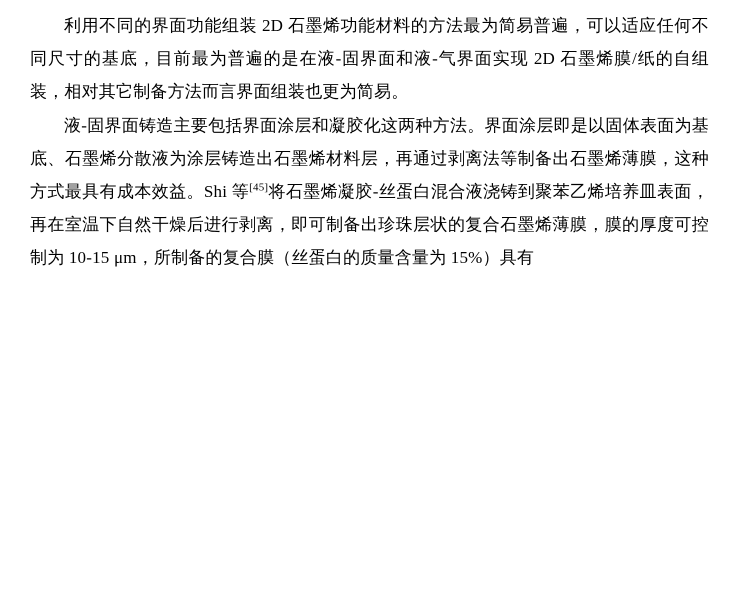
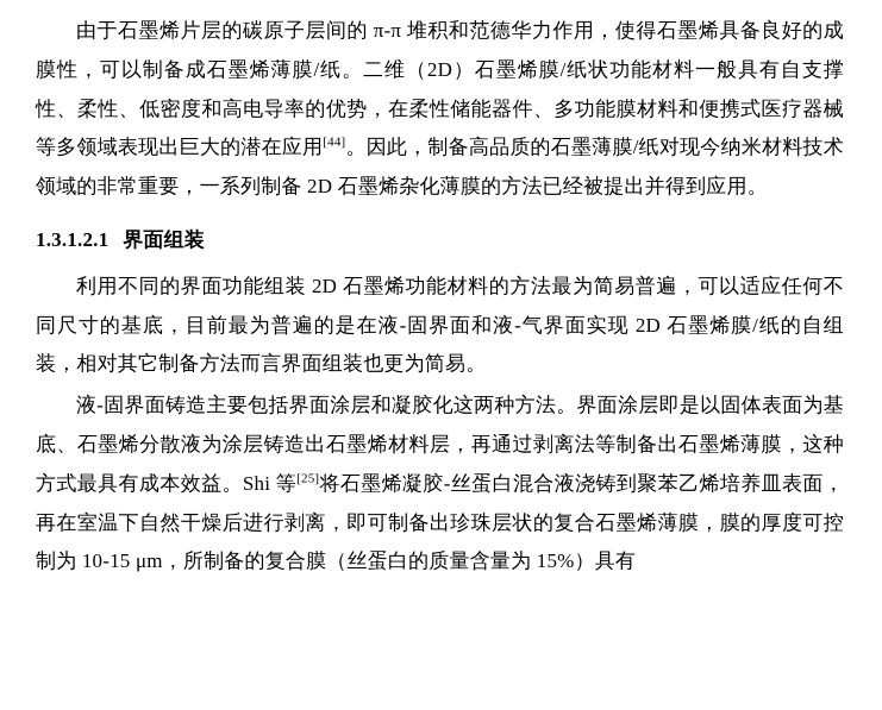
+ 由于石墨烯片层的碳原子层间的 π-π 堆积和范德华力作用，使得石墨烯具备良好的成膜性，可以制备成石墨烯薄膜/纸。二维（2D）石墨烯膜/纸状功能材料一般具有自支撑性、柔性、低密度和高电导率的优势，在柔性储能器件、多功能膜材料和便携式医疗器械等多领域表现出巨大的潜在应用[44]。因此，制备高品质的石墨薄膜/纸对现今纳米材料技术领域的非常重要，一系列制备 2D 石墨烯杂化薄膜的方法已经被提出并得到应用。
+ 1.3.1.2.1 界面组装
  利用不同的界面功能组装 2D 石墨烯功能材料的方法最为简易普遍，可以适应任何不同尺寸的基底，目前最为普遍的是在液-固界面和液-气界面实现 2D 石墨烯膜/纸的自组装，相对其它制备方法而言界面组装也更为简易。
- 液-固界面铸造主要包括界面涂层和凝胶化这两种方法。界面涂层即是以固体表面为基底、石墨烯分散液为涂层铸造出石墨烯材料层，再通过剥离法等制备出石墨烯薄膜，这种方式最具有成本效益。Shi 等[45]将石墨烯凝胶-丝蛋白混合液浇铸到聚苯乙烯培养皿表面，再在室温下自然干燥后进行剥离，即可制备出珍珠层状的复合石墨烯薄膜，膜的厚度可控制为 10-15 μm，所制备的复合膜（丝蛋白的质量含量为 15%）具有
+ 液-固界面铸造主要包括界面涂层和凝胶化这两种方法。界面涂层即是以固体表面为基底、石墨烯分散液为涂层铸造出石墨烯材料层，再通过剥离法等制备出石墨烯薄膜，这种方式最具有成本效益。Shi 等[25]将石墨烯凝胶-丝蛋白混合液浇铸到聚苯乙烯培养皿表面，再在室温下自然干燥后进行剥离，即可制备出珍珠层状的复合石墨烯薄膜，膜的厚度可控制为 10-15 μm，所制备的复合膜（丝蛋白的质量含量为 15%）具有
